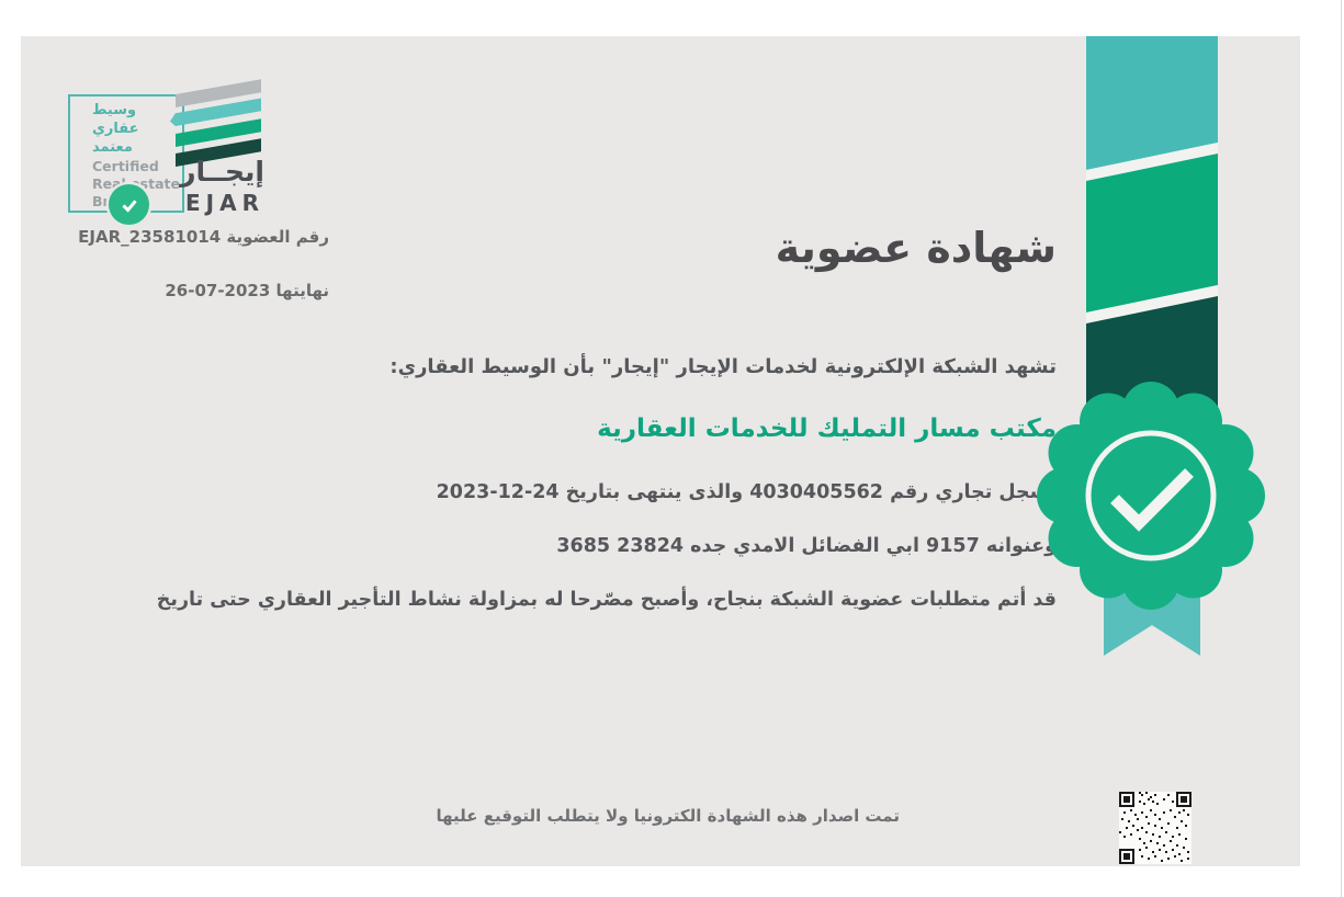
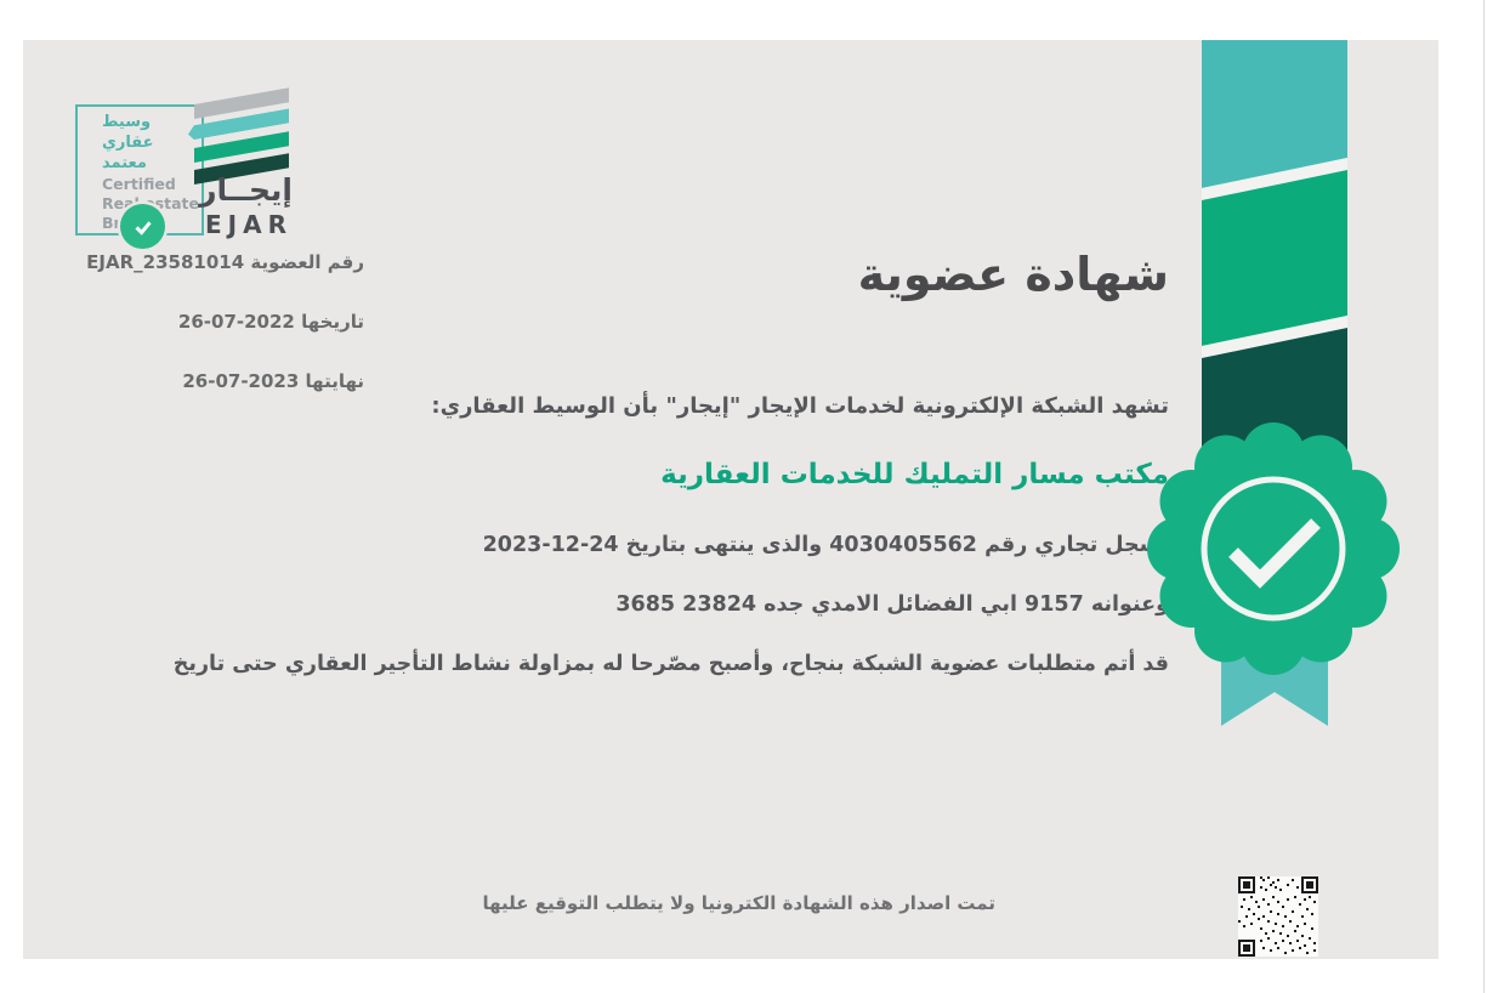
  وسيط عقاري
  معتمد
  Certified
  Rea estate
  إيجــار
  EJAR
  رقم العضوية EJAR_23581014
+ تاريخها 26-07-2022
  نهايتها 26-07-2023
  شهادة عضوية
  تشهد الشبكة الإلكترونية لخدمات الإيجار "إيجار" بأن الوسيط العقاري:
  مكتب مسار التمليك للخدمات العقارية
  جل تجاري رقم 4030405562 والذى ينتهى بتاريخ 24-12-2023
  عنوانه 9157 ابي الفضائل الامدي جده 23824 3685
  قد أتم متطلبات عضوية الشبكة بنجاح، وأصبح مصّرحا له بمزاولة نشاط التأجير العقاري حتى تاريخ
  تمت اصدار هذه الشهادة الكترونيا ولا يتطلب التوقيع عليها
